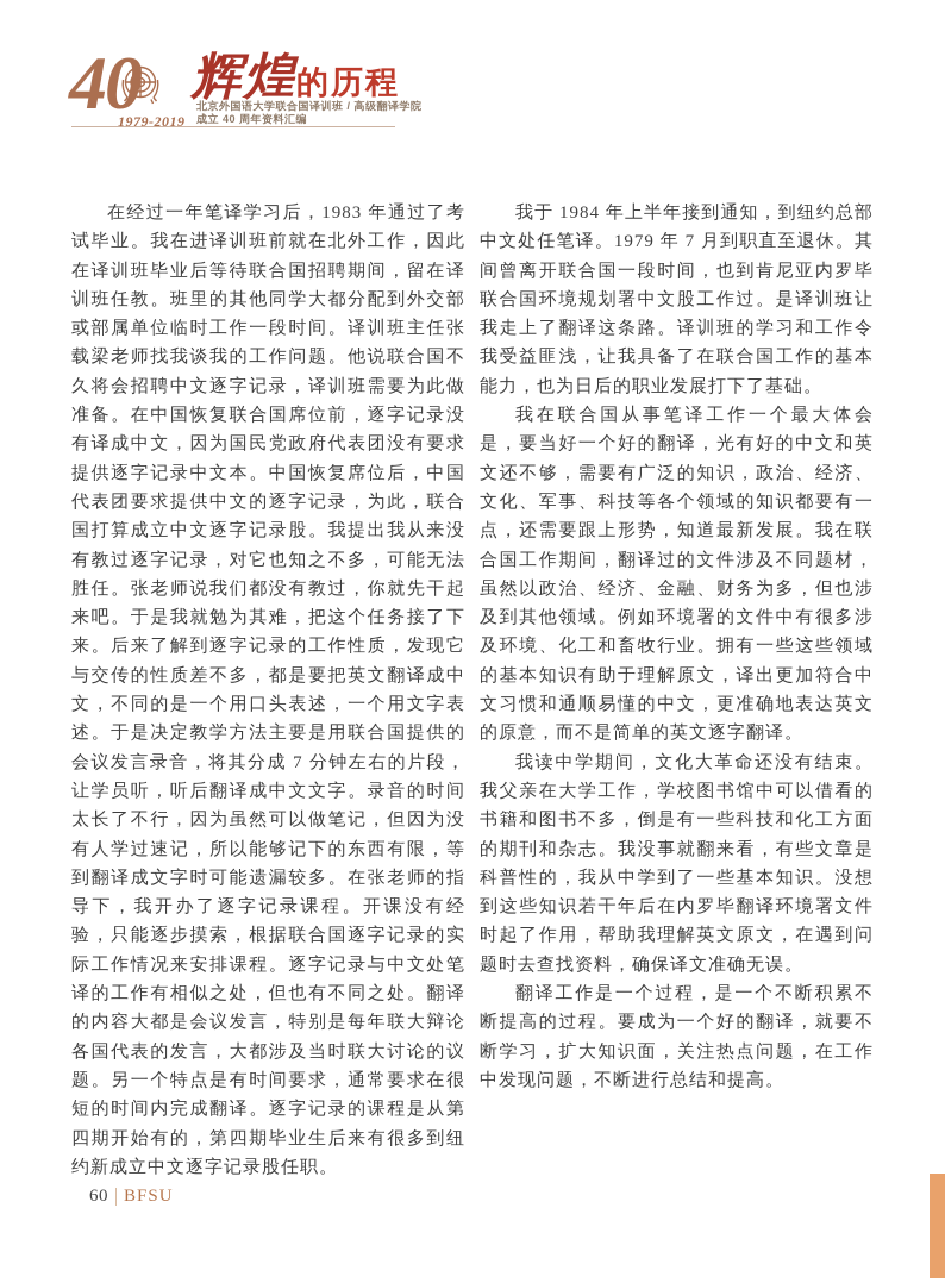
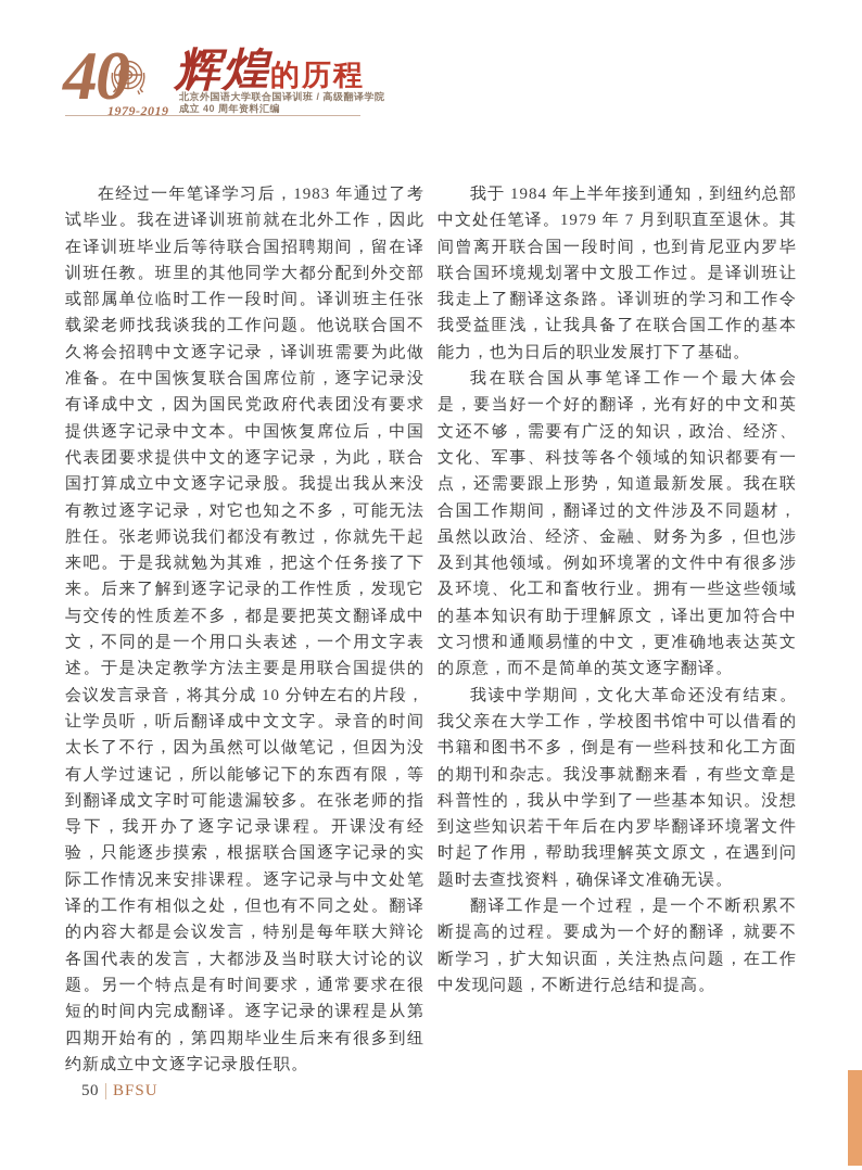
  1979-2019
  辉煌
  的历程
  北京外国语大学联合国译训班 / 高级翻译学院
  成立 40 周年资料汇编
- 在经过一年笔译学习后，1983 年通过了考试毕业。我在进译训班前就在北外工作，因此在译训班毕业后等待联合国招聘期间，留在译训班任教。班里的其他同学大都分配到外交部或部属单位临时工作一段时间。译训班主任张载梁老师找我谈我的工作问题。他说联合国不久将会招聘中文逐字记录，译训班需要为此做准备。在中国恢复联合国席位前，逐字记录没有译成中文，因为国民党政府代表团没有要求提供逐字记录中文本。中国恢复席位后，中国代表团要求提供中文的逐字记录，为此，联合国打算成立中文逐字记录股。我提出我从来没有教过逐字记录，对它也知之不多，可能无法胜任。张老师说我们都没有教过，你就先干起来吧。于是我就勉为其难，把这个任务接了下来。后来了解到逐字记录的工作性质，发现它与交传的性质差不多，都是要把英文翻译成中文，不同的是一个用口头表述，一个用文字表述。于是决定教学方法主要是用联合国提供的会议发言录音，将其分成 7 分钟左右的片段，让学员听，听后翻译成中文文字。录音的时间太长了不行，因为虽然可以做笔记，但因为没有人学过速记，所以能够记下的东西有限，等到翻译成文字时可能遗漏较多。在张老师的指导下，我开办了逐字记录课程。开课没有经验，只能逐步摸索，根据联合国逐字记录的实际工作情况来安排课程。逐字记录与中文处笔译的工作有相似之处，但也有不同之处。翻译的内容大都是会议发言，特别是每年联大辩论各国代表的发言，大都涉及当时联大讨论的议题。另一个特点是有时间要求，通常要求在很短的时间内完成翻译。逐字记录的课程是从第四期开始有的，第四期毕业生后来有很多到纽约新成立中文逐字记录股任职。
+ 在经过一年笔译学习后，1983 年通过了考试毕业。我在进译训班前就在北外工作，因此在译训班毕业后等待联合国招聘期间，留在译训班任教。班里的其他同学大都分配到外交部或部属单位临时工作一段时间。译训班主任张载梁老师找我谈我的工作问题。他说联合国不久将会招聘中文逐字记录，译训班需要为此做准备。在中国恢复联合国席位前，逐字记录没有译成中文，因为国民党政府代表团没有要求提供逐字记录中文本。中国恢复席位后，中国代表团要求提供中文的逐字记录，为此，联合国打算成立中文逐字记录股。我提出我从来没有教过逐字记录，对它也知之不多，可能无法胜任。张老师说我们都没有教过，你就先干起来吧。于是我就勉为其难，把这个任务接了下来。后来了解到逐字记录的工作性质，发现它与交传的性质差不多，都是要把英文翻译成中文，不同的是一个用口头表述，一个用文字表述。于是决定教学方法主要是用联合国提供的会议发言录音，将其分成 10 分钟左右的片段，让学员听，听后翻译成中文文字。录音的时间太长了不行，因为虽然可以做笔记，但因为没有人学过速记，所以能够记下的东西有限，等到翻译成文字时可能遗漏较多。在张老师的指导下，我开办了逐字记录课程。开课没有经验，只能逐步摸索，根据联合国逐字记录的实际工作情况来安排课程。逐字记录与中文处笔译的工作有相似之处，但也有不同之处。翻译的内容大都是会议发言，特别是每年联大辩论各国代表的发言，大都涉及当时联大讨论的议题。另一个特点是有时间要求，通常要求在很短的时间内完成翻译。逐字记录的课程是从第四期开始有的，第四期毕业生后来有很多到纽约新成立中文逐字记录股任职。
  我于 1984 年上半年接到通知，到纽约总部中文处任笔译。1979 年 7 月到职直至退休。其间曾离开联合国一段时间，也到肯尼亚内罗毕联合国环境规划署中文股工作过。是译训班让我走上了翻译这条路。译训班的学习和工作令我受益匪浅，让我具备了在联合国工作的基本能力，也为日后的职业发展打下了基础。
  我在联合国从事笔译工作一个最大体会是，要当好一个好的翻译，光有好的中文和英文还不够，需要有广泛的知识，政治、经济、文化、军事、科技等各个领域的知识都要有一点，还需要跟上形势，知道最新发展。我在联合国工作期间，翻译过的文件涉及不同题材，虽然以政治、经济、金融、财务为多，但也涉及到其他领域。例如环境署的文件中有很多涉及环境、化工和畜牧行业。拥有一些这些领域的基本知识有助于理解原文，译出更加符合中文习惯和通顺易懂的中文，更准确地表达英文的原意，而不是简单的英文逐字翻译。
  我读中学期间，文化大革命还没有结束。我父亲在大学工作，学校图书馆中可以借看的书籍和图书不多，倒是有一些科技和化工方面的期刊和杂志。我没事就翻来看，有些文章是科普性的，我从中学到了一些基本知识。没想到这些知识若干年后在内罗毕翻译环境署文件时起了作用，帮助我理解英文原文，在遇到问题时去查找资料，确保译文准确无误。
  翻译工作是一个过程，是一个不断积累不断提高的过程。要成为一个好的翻译，就要不断学习，扩大知识面，关注热点问题，在工作中发现问题，不断进行总结和提高。
- 60
+ 50
  BFSU
